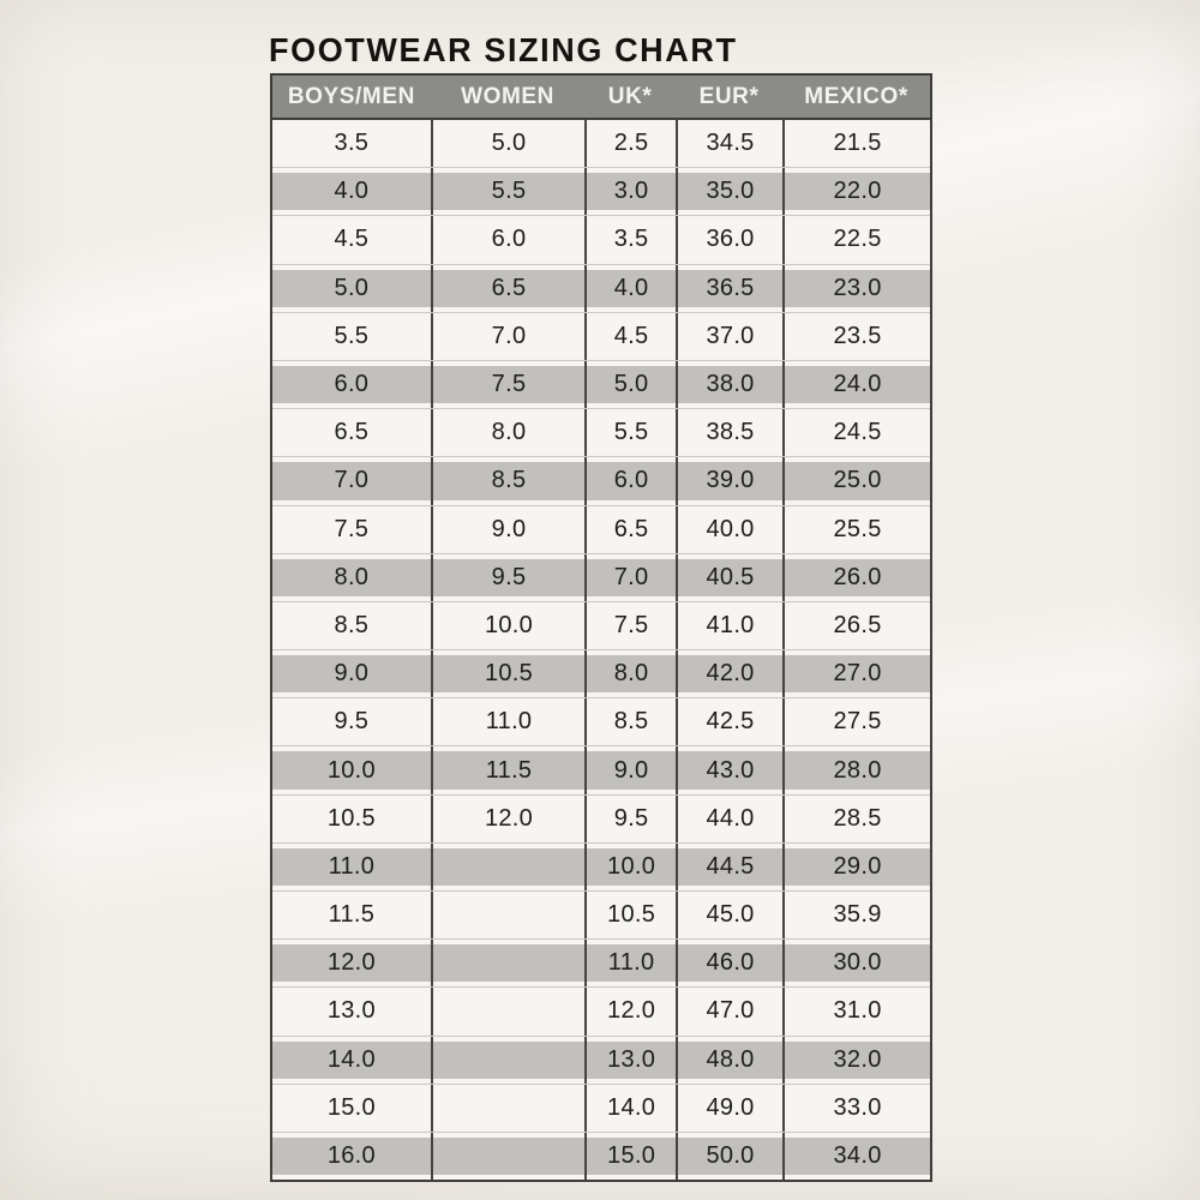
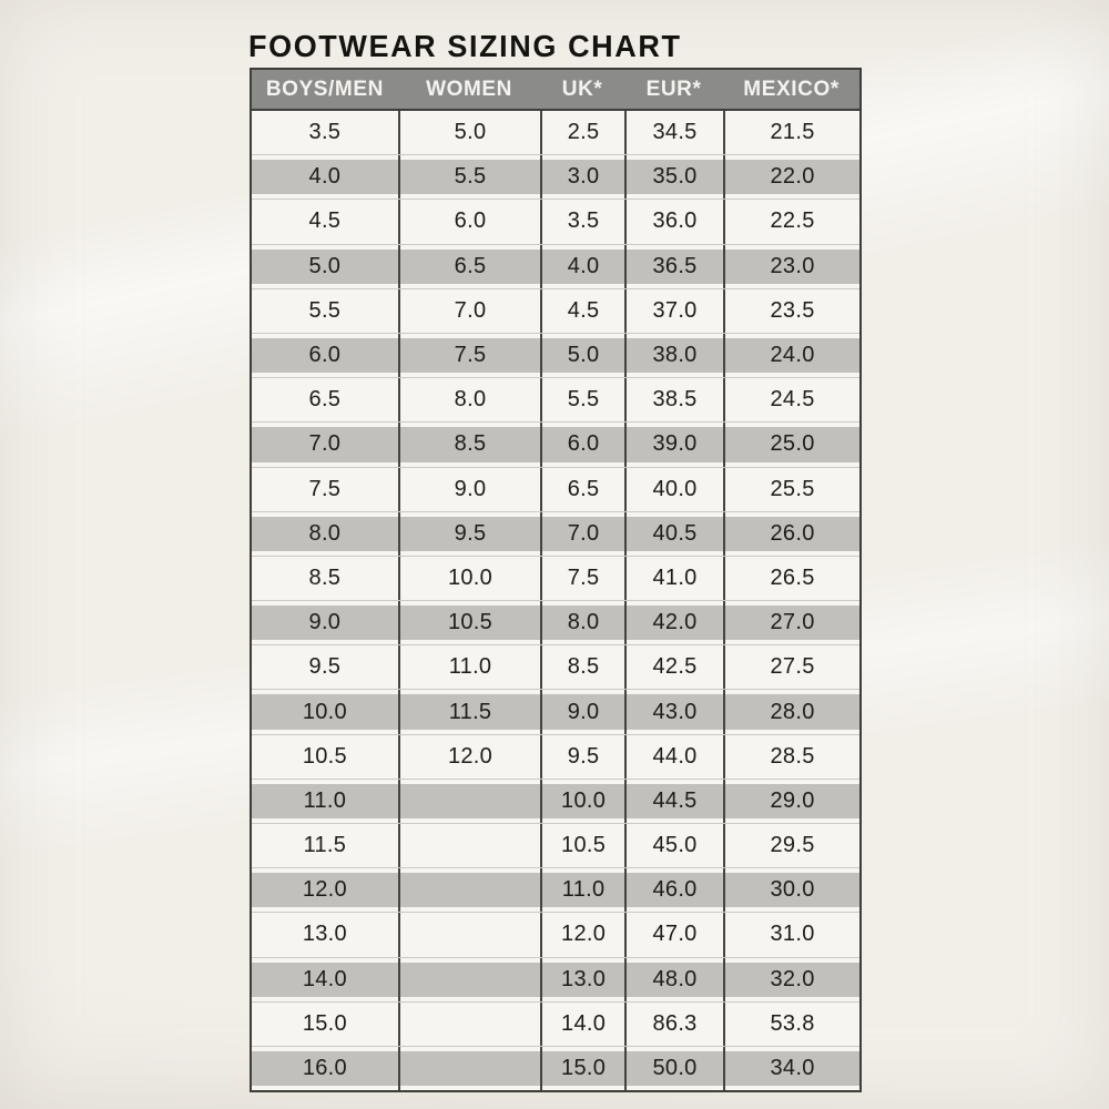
  FOOTWEAR SIZING CHART
  BOYS/MEN
  WOMEN
  UK*
  EUR*
  MEXICO*
  3.5
  5.0
  2.5
  34.5
  21.5
  4.0
  5.5
  3.0
  35.0
  22.0
  4.5
  6.0
  3.5
  36.0
  22.5
  5.0
  6.5
  4.0
  36.5
  23.0
  5.5
  7.0
  4.5
  37.0
  23.5
  6.0
  7.5
  5.0
  38.0
  24.0
  6.5
  8.0
  5.5
  38.5
  24.5
  7.0
  8.5
  6.0
  39.0
  25.0
  7.5
  9.0
  6.5
  40.0
  25.5
  8.0
  9.5
  7.0
  40.5
  26.0
  8.5
  10.0
  7.5
  41.0
  26.5
  9.0
  10.5
  8.0
  42.0
  27.0
  9.5
  11.0
  8.5
  42.5
  27.5
  10.0
  11.5
  9.0
  43.0
  28.0
  10.5
  12.0
  9.5
  44.0
  28.5
  11.0
  10.0
  44.5
  29.0
  11.5
  10.5
  45.0
- 35.9
+ 29.5
  12.0
  11.0
  46.0
  30.0
  13.0
  12.0
  47.0
  31.0
  14.0
  13.0
  48.0
  32.0
  15.0
  14.0
- 49.0
+ 86.3
- 33.0
+ 53.8
  16.0
  15.0
  50.0
  34.0
